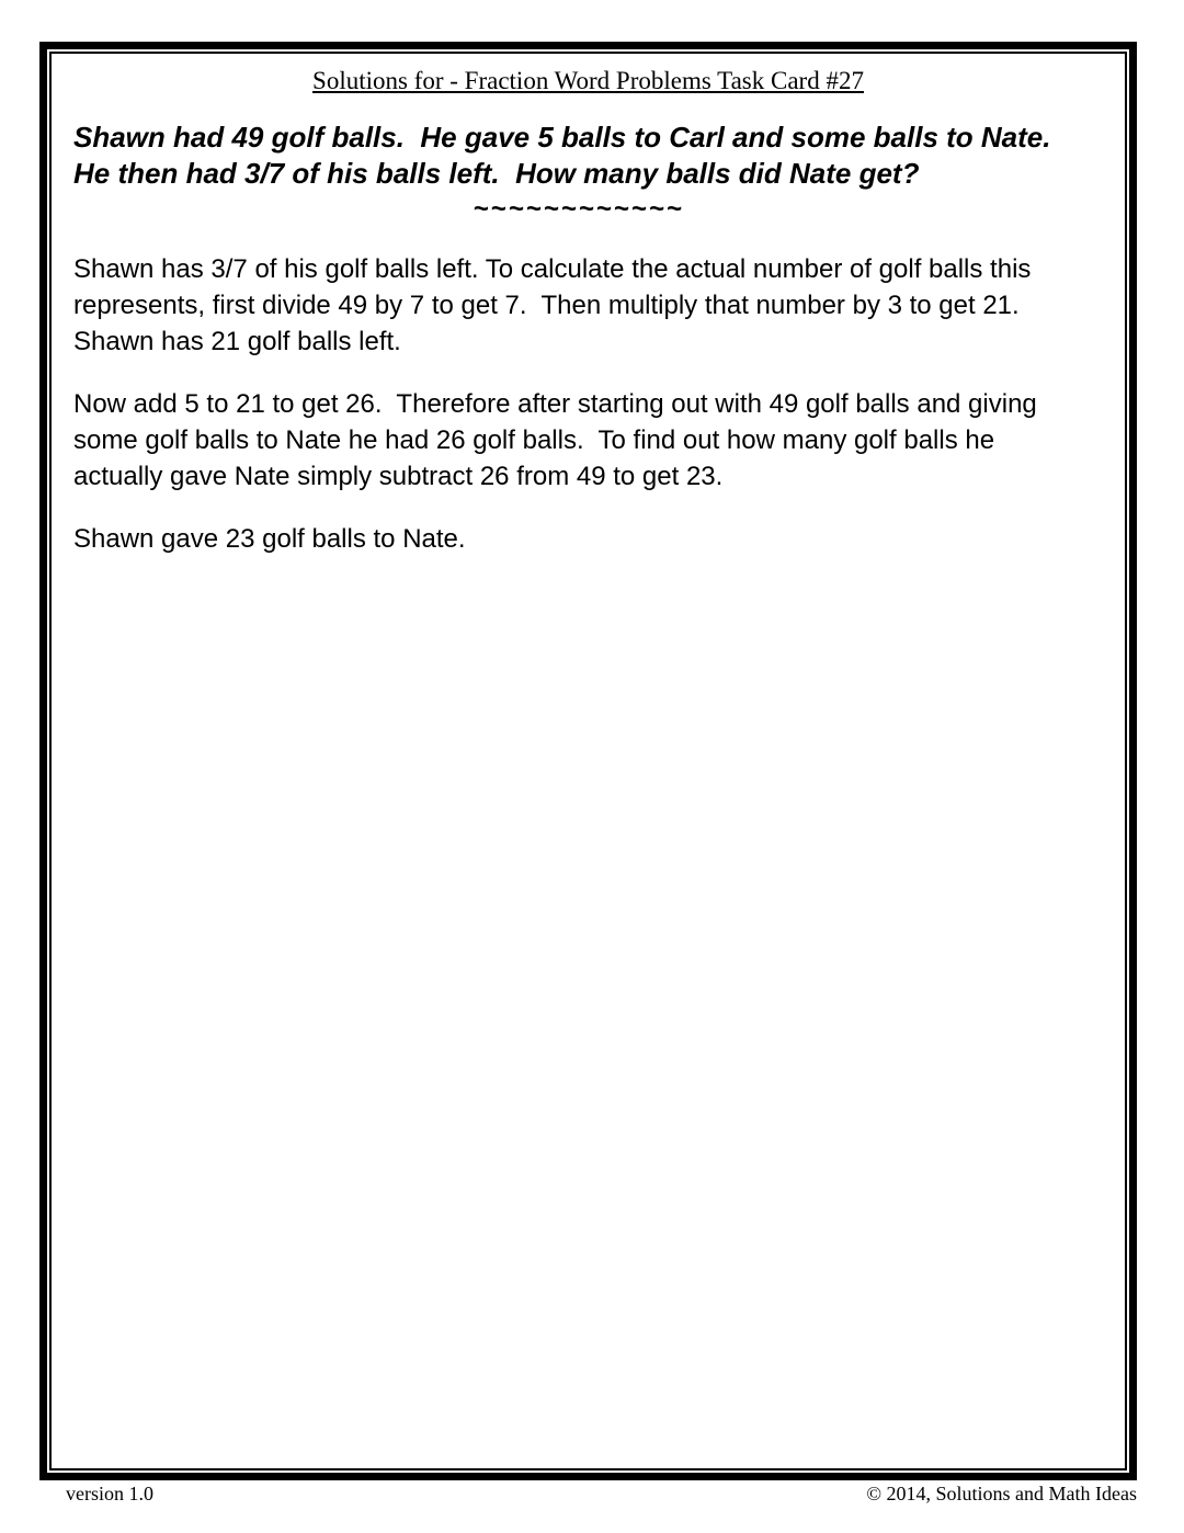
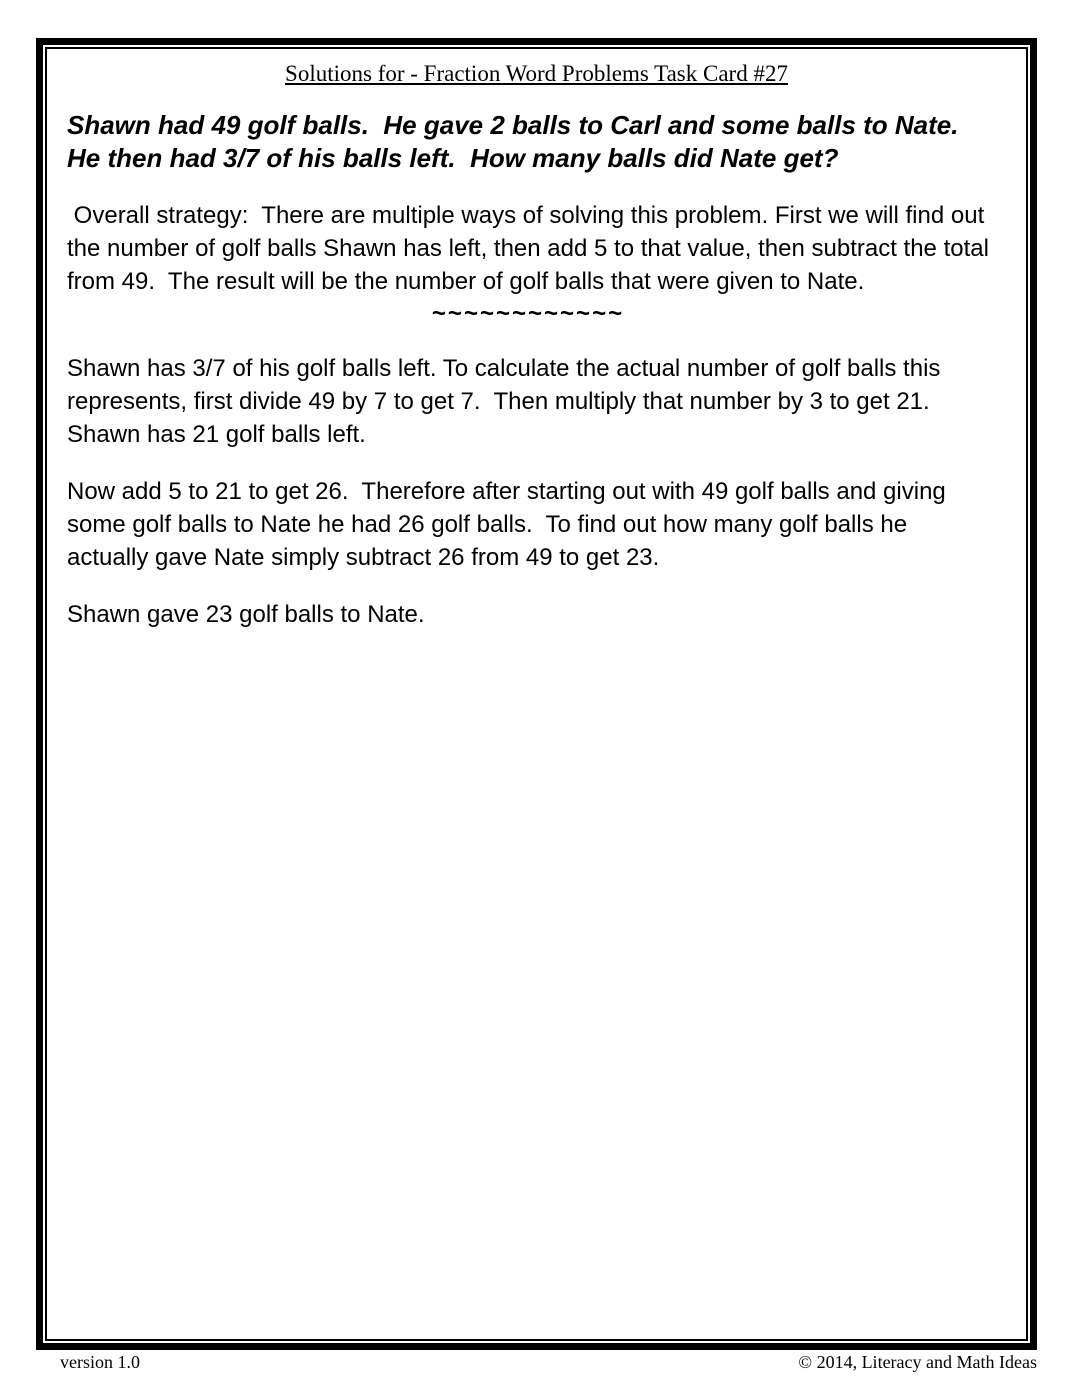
  Solutions for - Fraction Word Problems Task Card #27
- Shawn had 49 golf balls. He gave 5 balls to Carl and some balls to Nate. He then had 3/7 of his balls left. How many balls did Nate get?
+ Shawn had 49 golf balls. He gave 2 balls to Carl and some balls to Nate. He then had 3/7 of his balls left. How many balls did Nate get?
+ Overall strategy: There are multiple ways of solving this problem. First we will find out the number of golf balls Shawn has left, then add 5 to that value, then subtract the total from 49. The result will be the number of golf balls that were given to Nate.
  ~~~~~~~~~~~~
  Shawn has 3/7 of his golf balls left. To calculate the actual number of golf balls this represents, first divide 49 by 7 to get 7. Then multiply that number by 3 to get 21. Shawn has 21 golf balls left.
  Now add 5 to 21 to get 26. Therefore after starting out with 49 golf balls and giving some golf balls to Nate he had 26 golf balls. To find out how many golf balls he actually gave Nate simply subtract 26 from 49 to get 23.
  Shawn gave 23 golf balls to Nate.
  version 1.0
- © 2014, Solutions and Math Ideas
+ © 2014, Literacy and Math Ideas
